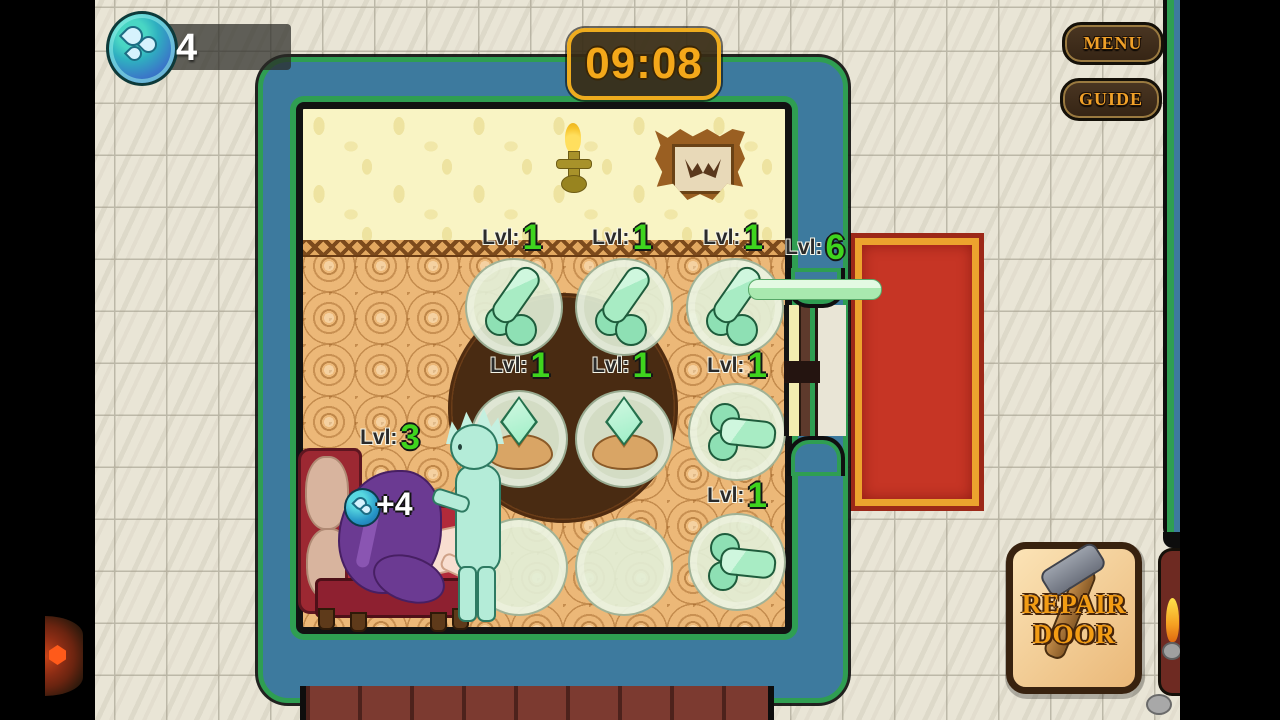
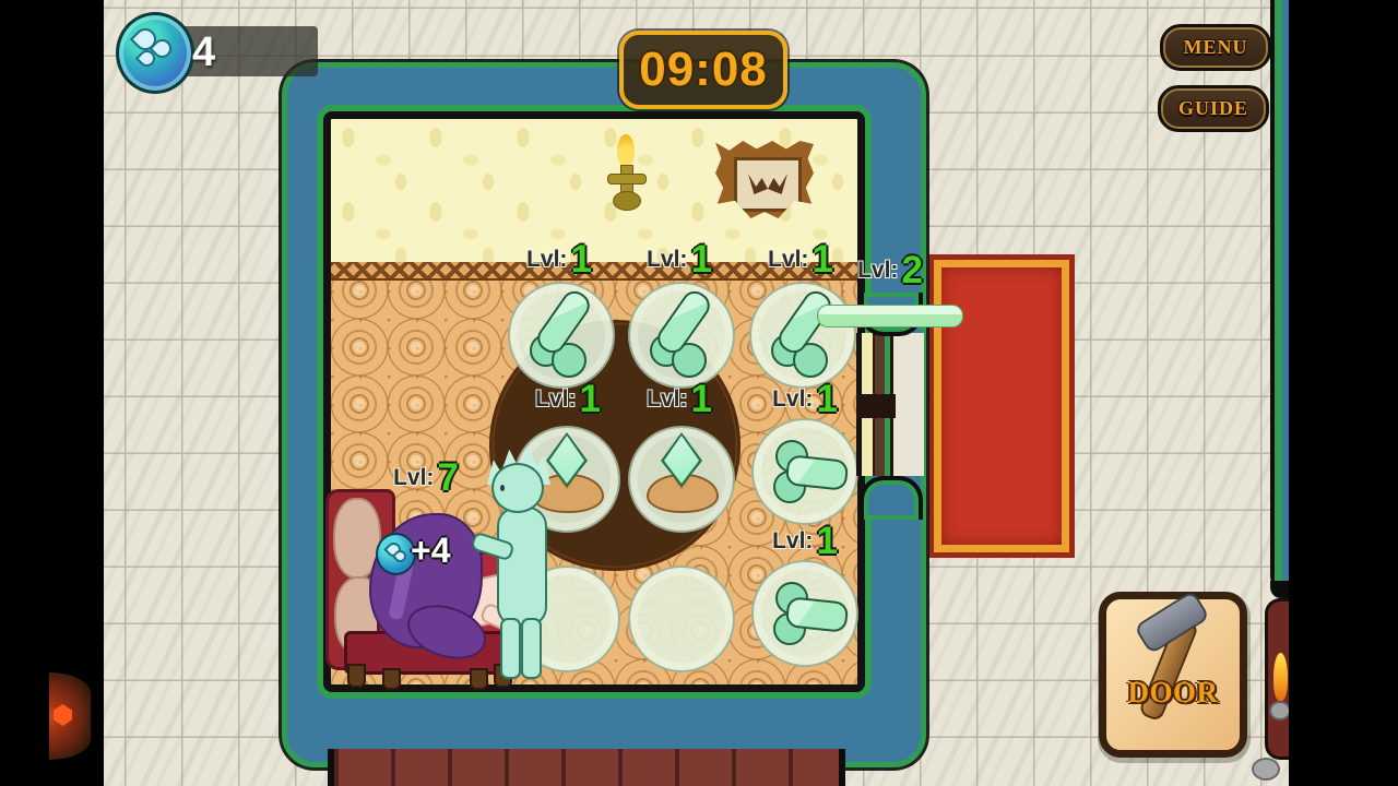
  +4
  Lvl:
  1
  Lvl:
  1
  Lvl:
  1
  Lvl:
- 6
+ 2
  Lvl:
  1
  Lvl:
  1
  Lvl:
  1
  Lvl:
  1
  Lvl:
- 3
+ 7
  4
  09:08
  MENU
  GUIDE
- REPAIR
  DOOR
